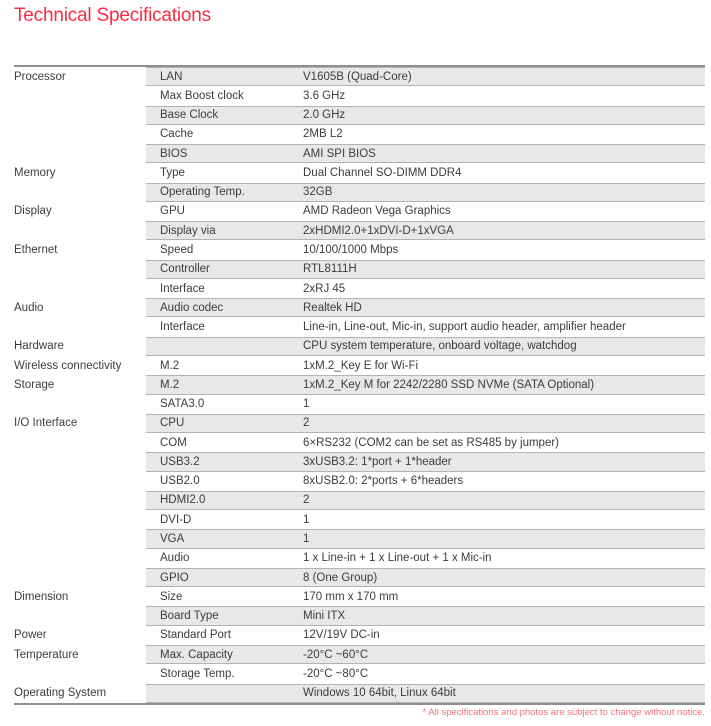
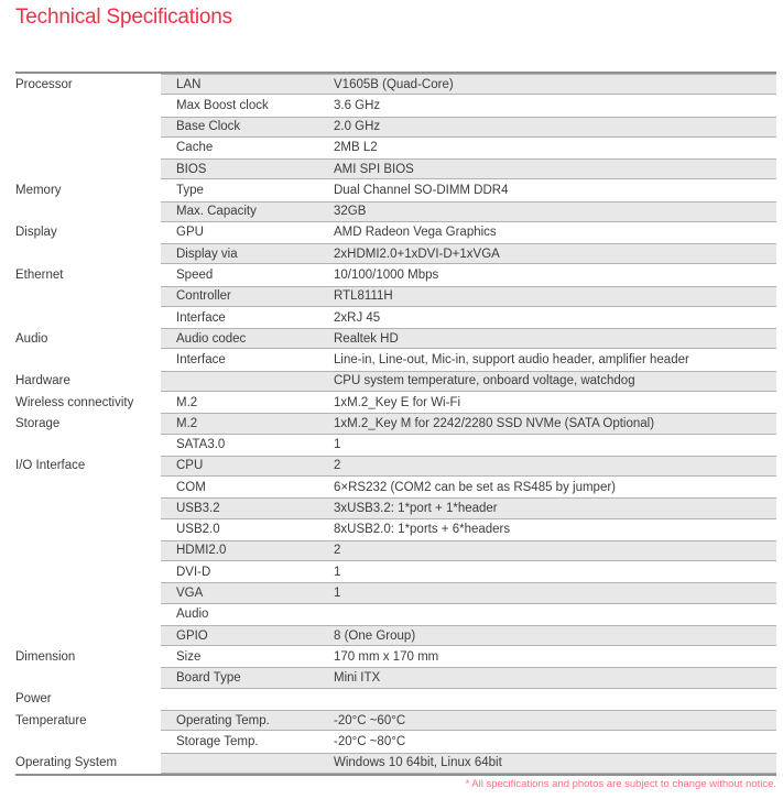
  Technical Specifications
  Processor
  LAN
  V1605B (Quad-Core)
  Max Boost clock
  3.6 GHz
  Base Clock
  2.0 GHz
  Cache
  2MB L2
  BIOS
  AMI SPI BIOS
  Memory
  Type
  Dual Channel SO-DIMM DDR4
- Operating Temp.
+ Max. Capacity
  32GB
  Display
  GPU
  AMD Radeon Vega Graphics
  Display via
  2xHDMI2.0+1xDVI-D+1xVGA
  Ethernet
  Speed
  10/100/1000 Mbps
  Controller
  RTL8111H
  Interface
  2xRJ 45
  Audio
  Audio codec
  Realtek HD
  Interface
  Line-in, Line-out, Mic-in, support audio header, amplifier header
  Hardware
  CPU system temperature, onboard voltage, watchdog
  Wireless connectivity
  M.2
  1xM.2_Key E for Wi-Fi
  Storage
  M.2
  1xM.2_Key M for 2242/2280 SSD NVMe (SATA Optional)
  SATA3.0
  1
  I/O Interface
  CPU
  2
  COM
  6×RS232 (COM2 can be set as RS485 by jumper)
  USB3.2
  3xUSB3.2: 1*port + 1*header
  USB2.0
- 8xUSB2.0: 2*ports + 6*headers
+ 8xUSB2.0: 1*ports + 6*headers
  HDMI2.0
  2
  DVI-D
  1
  VGA
  1
  Audio
- 1 x Line-in + 1 x Line-out + 1 x Mic-in
  GPIO
  8 (One Group)
  Dimension
  Size
  170 mm x 170 mm
  Board Type
  Mini ITX
  Power
- Standard Port
- 12V/19V DC-in
  Temperature
- Max. Capacity
+ Operating Temp.
  -20°C ~60°C
  Storage Temp.
  -20°C ~80°C
  Operating System
  Windows 10 64bit, Linux 64bit
  * All specifications and photos are subject to change without notice.
